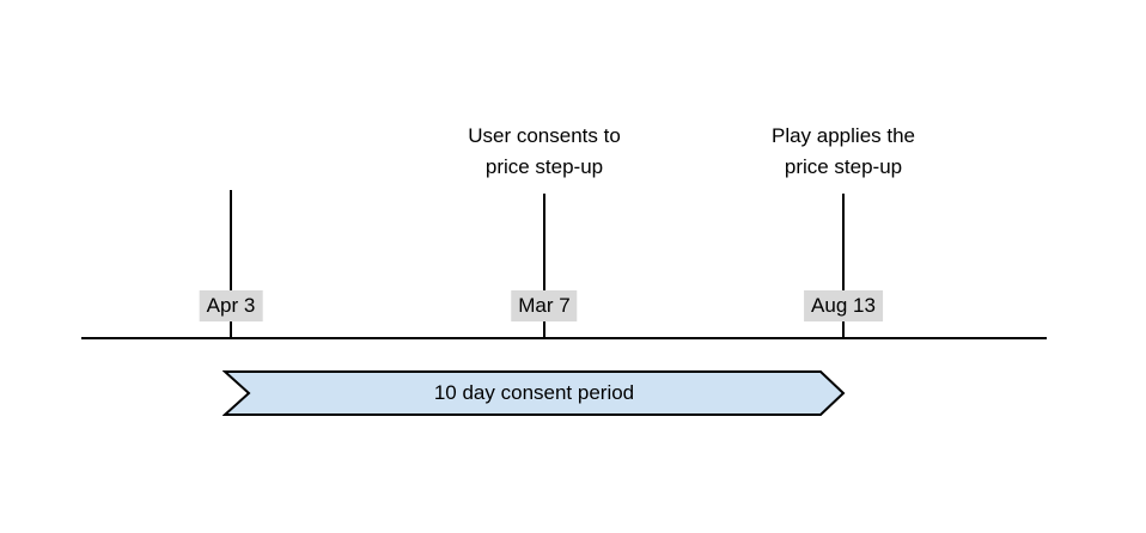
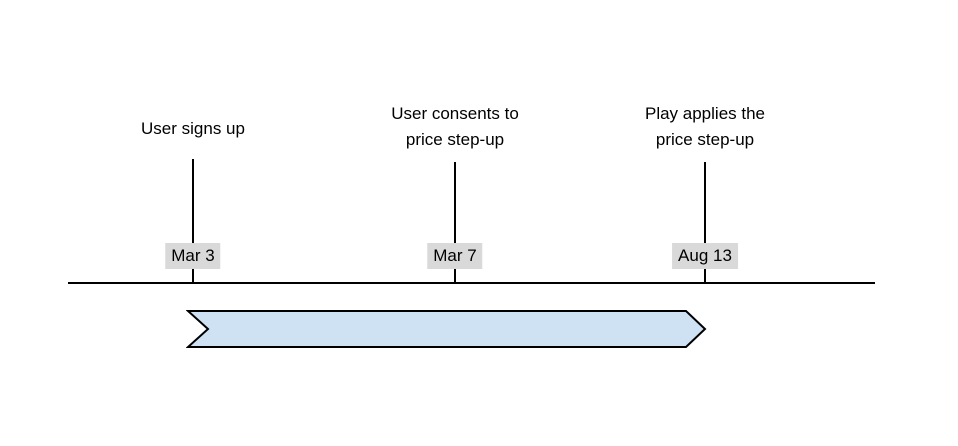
+ User signs up
  User consents to
  price step-up
  Play applies the
  price step-up
- Apr 3
+ Mar 3
  Mar 7
  Aug 13
- 10 day consent period
